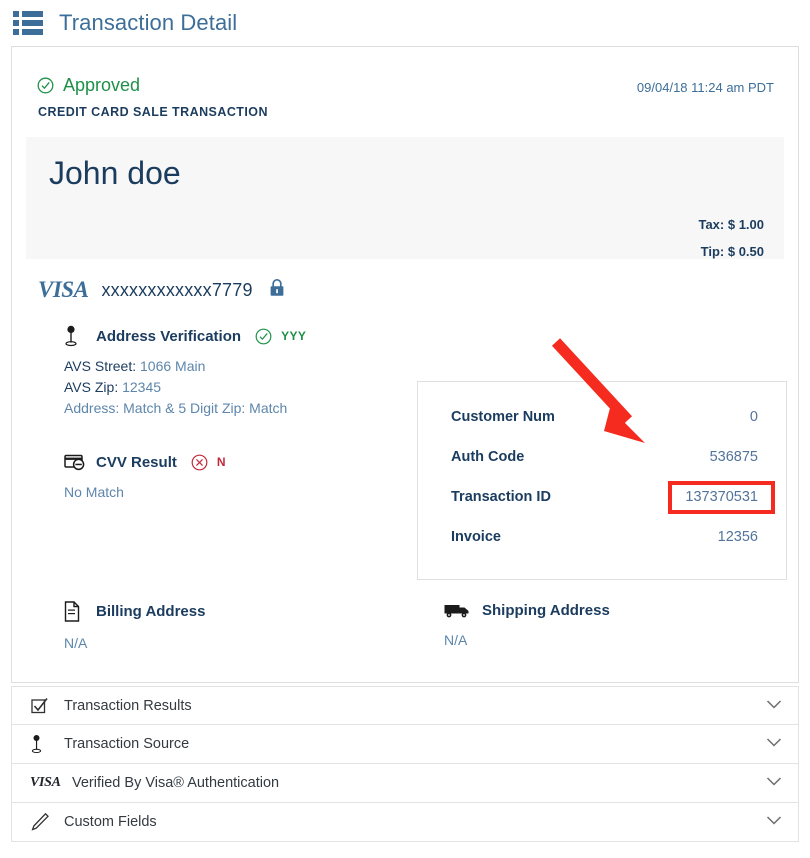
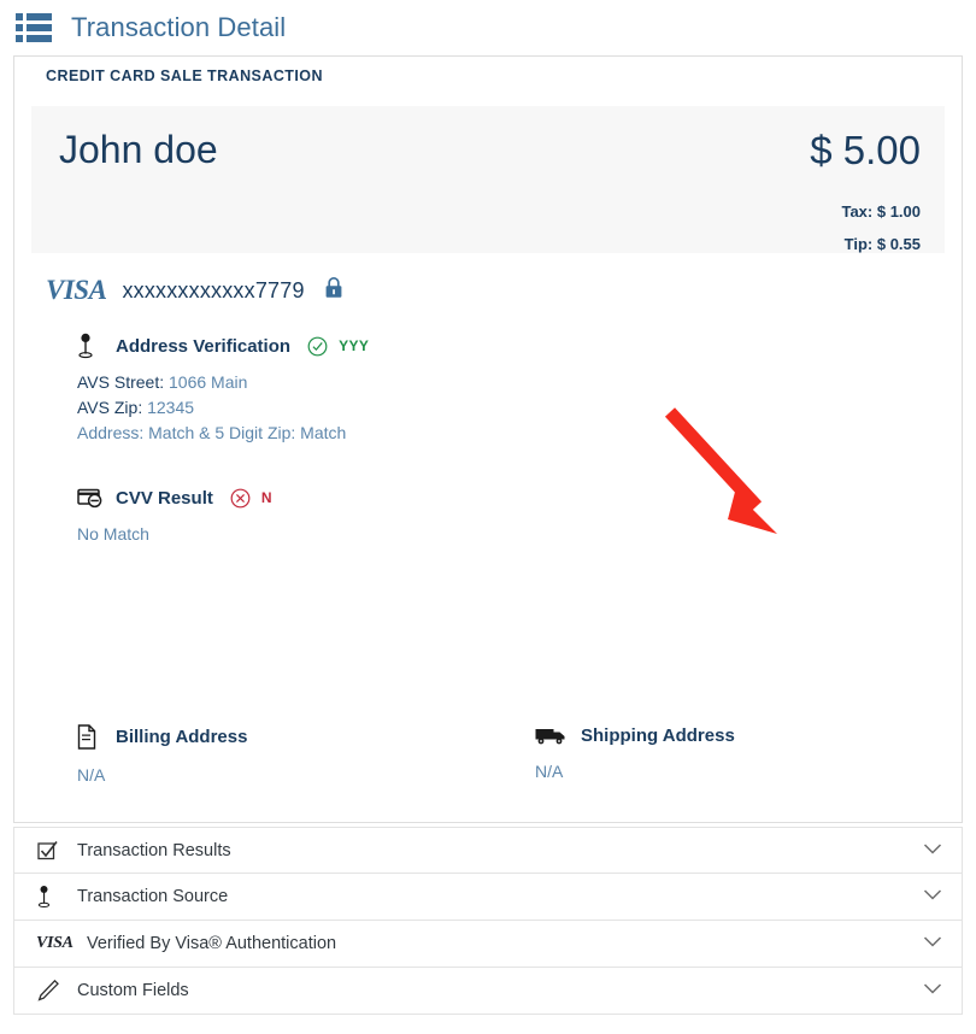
  Transaction Detail
- Approved
- 09/04/18 11:24 am PDT
  CREDIT CARD SALE TRANSACTION
  John doe
+ $ 5.00
  Tax: $ 1.00
- Tip: $ 0.50
+ Tip: $ 0.55
  VISA
  xxxxxxxxxxxx7779
  Address Verification
  YYY
  AVS Street: 1066 Main
  AVS Zip: 12345
  Address: Match & 5 Digit Zip: Match
  CVV Result
  N
  No Match
- Customer Num
- 0
- Auth Code
- 536875
- Transaction ID
- 137370531
- Invoice
- 12356
  Billing Address
  N/A
  Shipping Address
  N/A
  Transaction Results
  Transaction Source
  VISA
  Verified By Visa® Authentication
  Custom Fields
